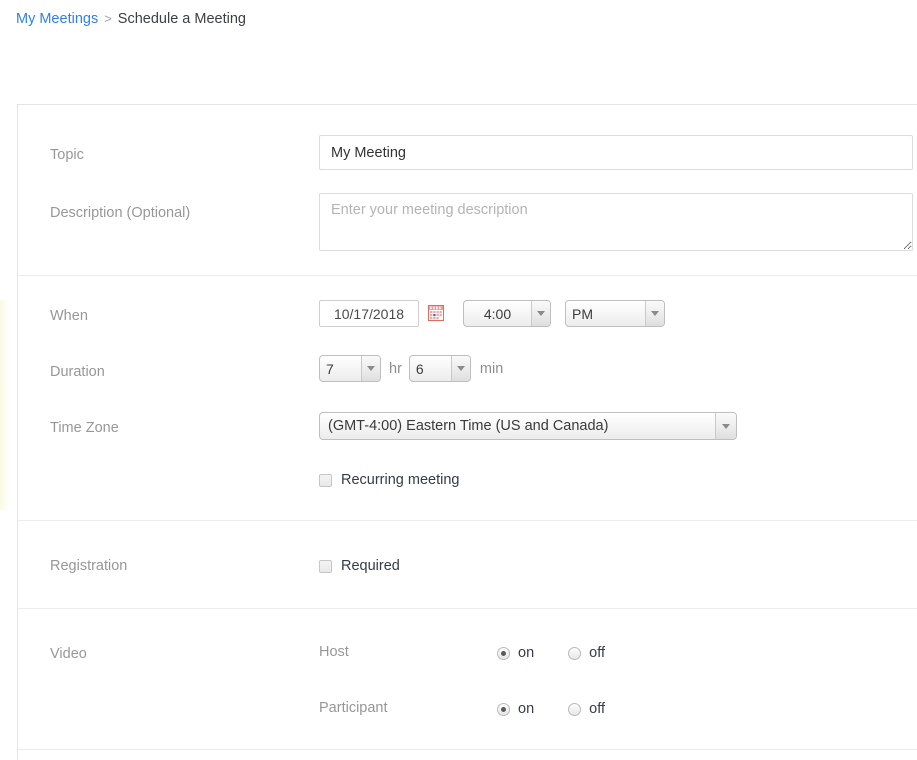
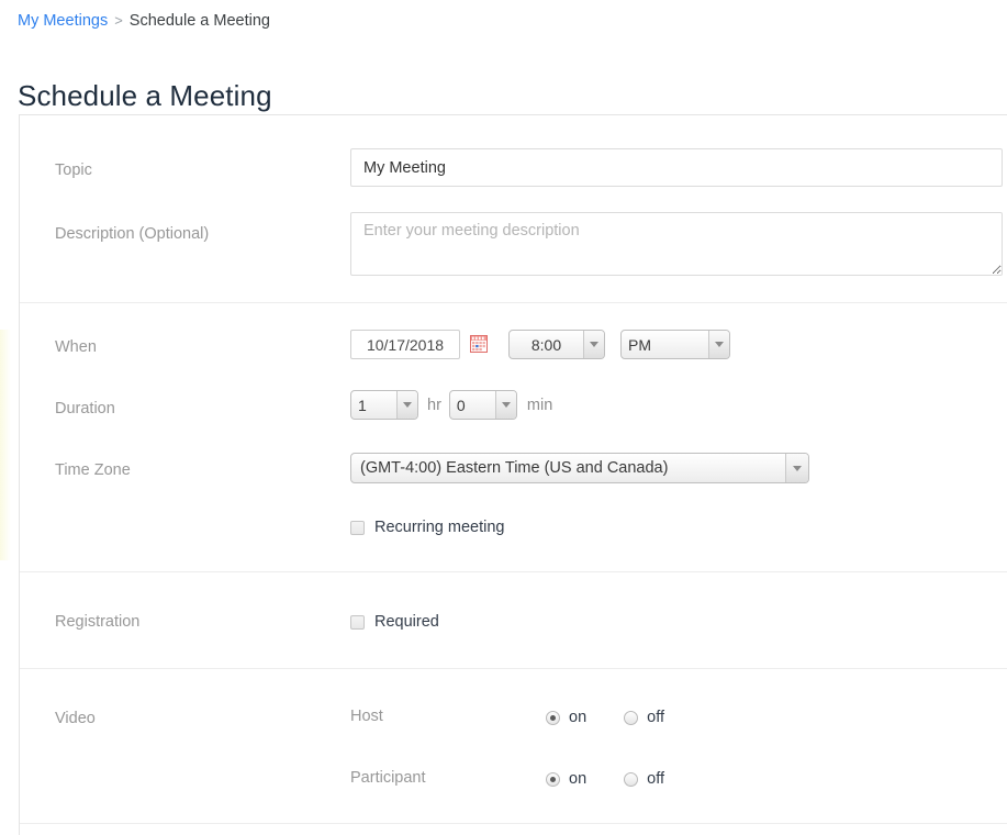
  My Meetings > Schedule a Meeting
+ Schedule a Meeting
  Topic
  My Meeting
  Description (Optional)
  Enter your meeting description
  When
  10/17/2018
- 4:00
+ 8:00
  PM
  Duration
- 7
+ 1
  hr
- 6
+ 0
  min
  Time Zone
  (GMT-4:00) Eastern Time (US and Canada)
  Recurring meeting
  Registration
  Required
  Video
  Host
  on
  off
  Participant
  on
  off
